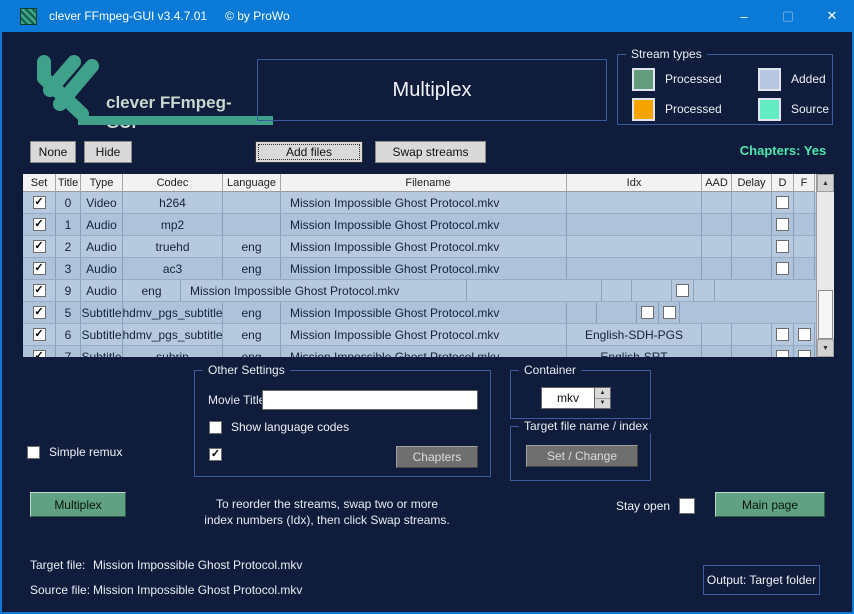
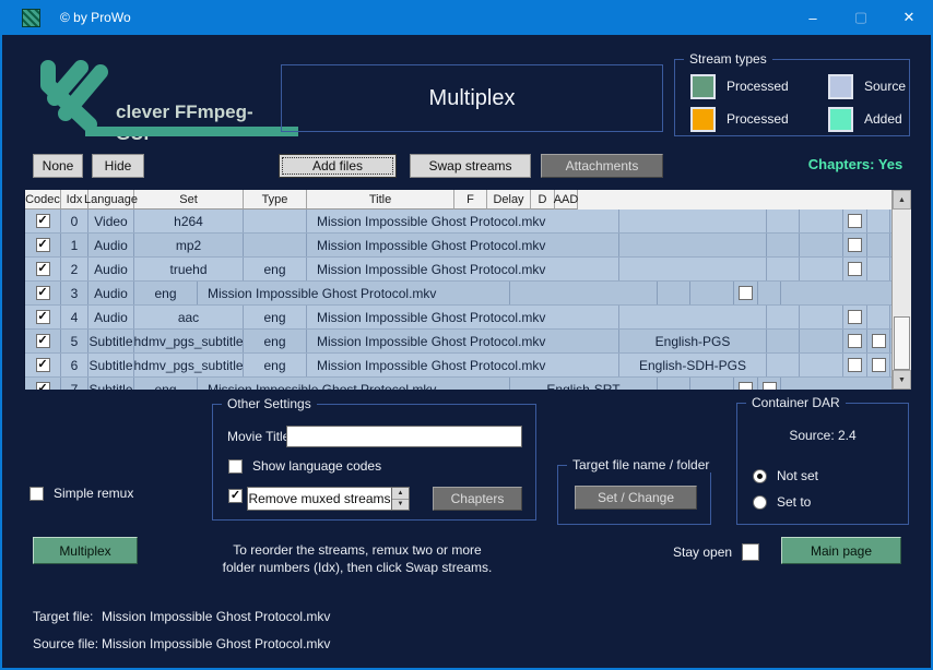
- clever FFmpeg-GUI v3.4.7.01
  © by ProWo
  –
  ▢
  ✕
  clever FFmpeg-
  Multiplex
  Stream types
  Processed
- Added
+ Source
  Processed
- Source
+ Added
  None
  Hide
  Add files
  Swap streams
+ Attachments
  Chapters: Yes
- Set
+ Codec
- Title
+ Idx
- Type
+ Language
- Codec
+ Set
- Language
+ Type
- Filename
- Idx
+ Title
- AAD
+ F
  Delay
  D
- F
+ AAD
  0
  Video
  h264
  Mission Impossible Ghost Protocol.mkv
  1
  Audio
  mp2
  Mission Impossible Ghost Protocol.mkv
  2
  Audio
  truehd
  eng
  Mission Impossible Ghost Protocol.mkv
  3
  Audio
- ac3
  eng
  Mission Impossible Ghost Protocol.mkv
- 9
+ 4
  Audio
+ aac
  eng
  Mission Impossible Ghost Protocol.mkv
  5
  Subtitle
  hdmv_pgs_subtitle
  eng
  Mission Impossible Ghost Protocol.mkv
+ English-PGS
  6
  Subtitle
  hdmv_pgs_subtitle
  eng
  Mission Impossible Ghost Protocol.mkv
  English-SDH-PGS
  7
  Subtitle
- subrip
  eng
  Mission Impossible Ghost Protocol.mkv
  English-SRT
  Simple remux
  Other Settings
  Movie Titl
  Show language codes
+ Remove muxed streams
  Chapters
- Container
- mkv
- Target file name / index
+ Target file name / folder
  Set / Change
+ Container DAR
+ Source: 2.4
+ Not set
+ Set to
  Multiplex
- To reorder the streams, swap two or more
+ To reorder the streams, remux two or more
- index numbers (Idx), then click Swap streams.
+ folder numbers (Idx), then click Swap streams.
  Stay open
  Main page
  Target file:
  Mission Impossible Ghost Protocol.mkv
  Source file:
  Mission Impossible Ghost Protocol.mkv
- Output: Target folder
